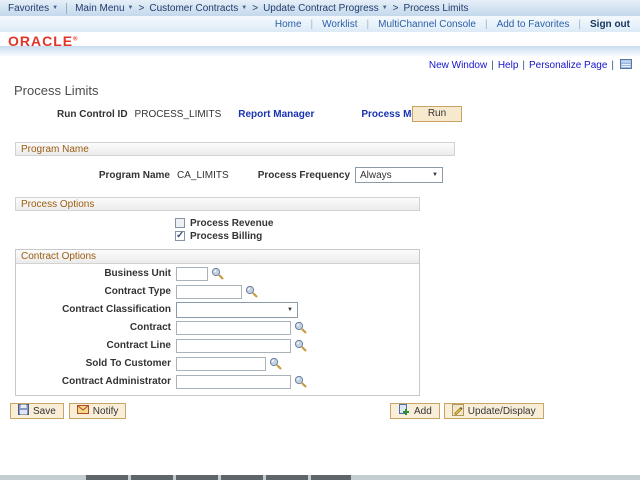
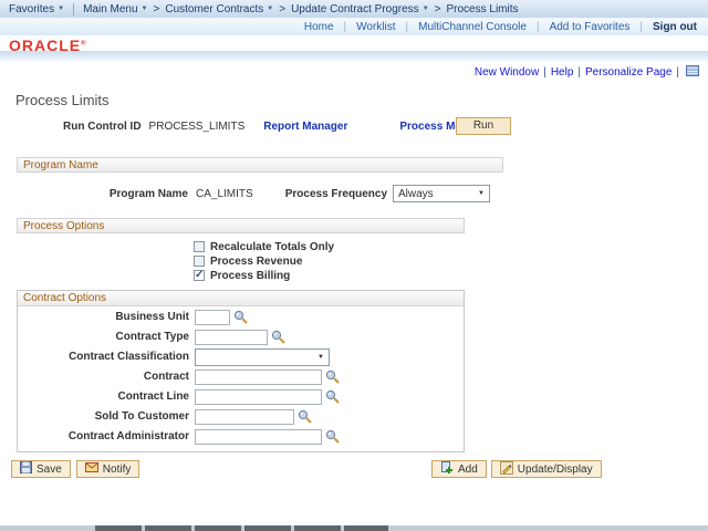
  Favorites
  Main Menu
  >
  Customer Contracts
  >
  Update Contract Progress
  >
  Process Limits
  Home
  |
  Worklist
  |
  MultiChannel Console
  |
  Add to Favorites
  |
  Sign out
  ORACLE
  New Window
  |
  Help
  |
  Personalize Page
  |
  Process Limits
  Run Control ID
  PROCESS_LIMITS
  Report Manager
  Run
  Program Name
  Program Name
  CA_LIMITS
  Process Frequency
  Always
  Process Options
+ Recalculate Totals Only
  Process Revenue
  Process Billing
  Contract Options
  Business Unit
  Contract Type
  Contract Classification
  Contract
  Contract Line
  Sold To Customer
  Contract Administrator
  Save
  Notify
  Add
  Update/Display
